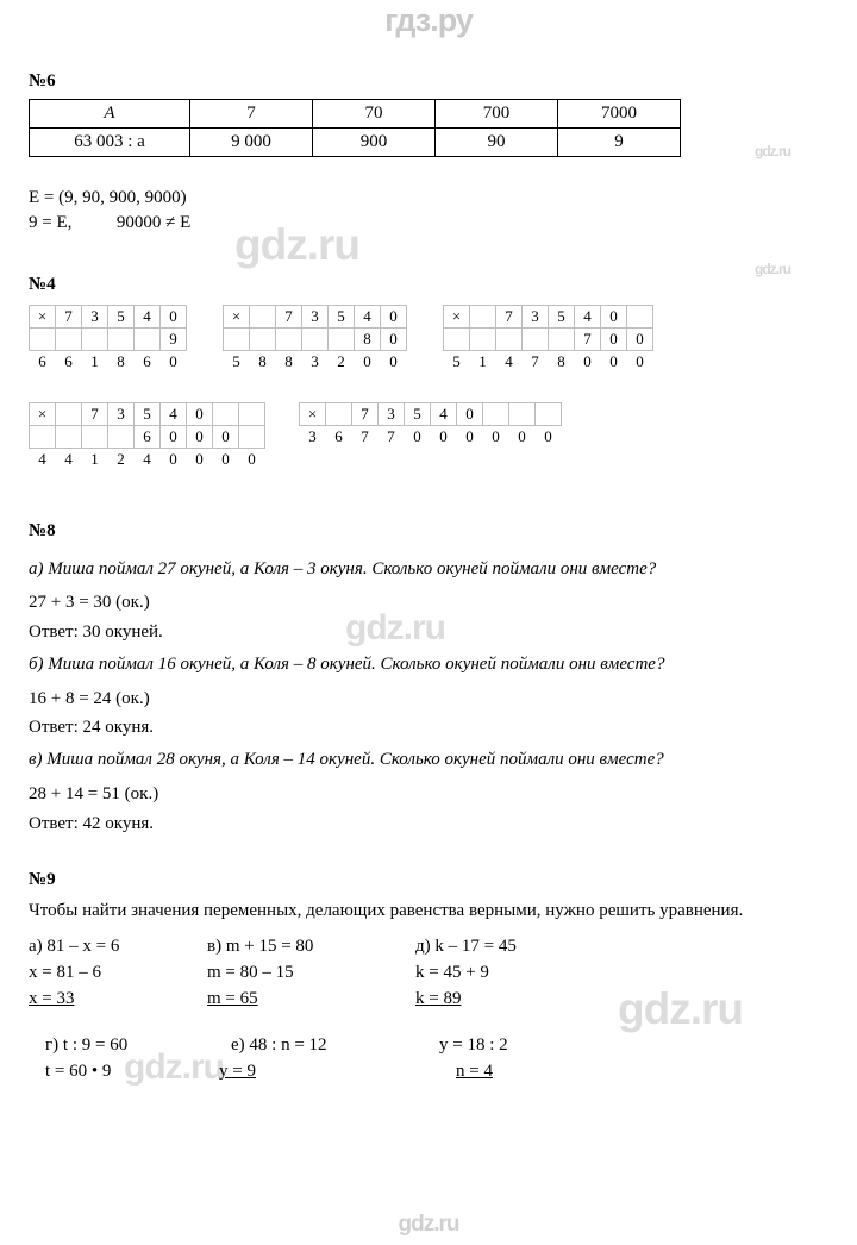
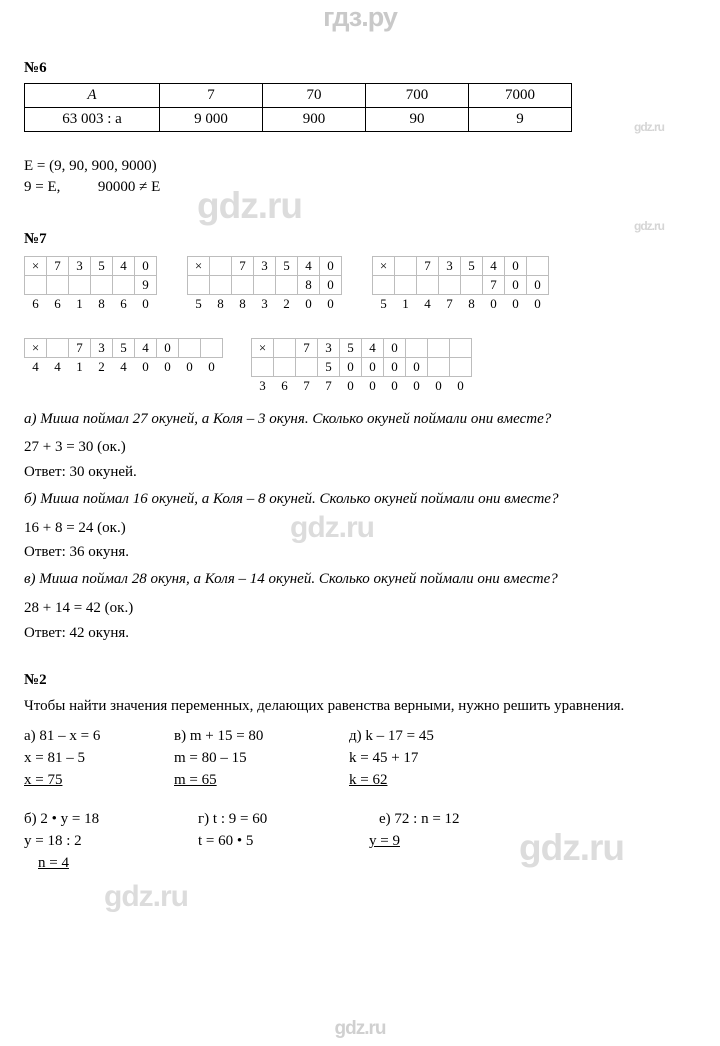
  гдз.ру
  gdz.ru
  gdz.ru
  gdz.ru
  gdz.ru
  gdz.ru
  gdz.ru
  gdz.ru
  №6
  A	7	70	700	7000
  63 003 : a	9 000	900	90	9
  E = (9, 90, 900, 9000)
  9 = E, 90000 ≠ E
- №4
+ №7
  ×	7	3	5	4	0
  					9
  6	6	1	8	6	0
  ×		7	3	5	4	0
  					8	0
  5	8	8	3	2	0	0
  ×		7	3	5	4	0
  					7	0	0
  5	1	4	7	8	0	0	0
  ×		7	3	5	4	0
- 				6	0	0	0
  4	4	1	2	4	0	0	0	0
  ×		7	3	5	4	0
+ 			5	0	0	0	0
  3	6	7	7	0	0	0	0	0	0
- №8
  а) Миша поймал 27 окуней, а Коля – 3 окуня. Сколько окуней поймали они вместе?
  27 + 3 = 30 (ок.)
  Ответ: 30 окуней.
  б) Миша поймал 16 окуней, а Коля – 8 окуней. Сколько окуней поймали они вместе?
  16 + 8 = 24 (ок.)
- Ответ: 24 окуня.
+ Ответ: 36 окуня.
  в) Миша поймал 28 окуня, а Коля – 14 окуней. Сколько окуней поймали они вместе?
- 28 + 14 = 51 (ок.)
+ 28 + 14 = 42 (ок.)
  Ответ: 42 окуня.
- №9
+ №2
  Чтобы найти значения переменных, делающих равенства верными, нужно решить уравнения.
  а) 81 – x = 6
  в) m + 15 = 80
  д) k – 17 = 45
- x = 81 – 6
+ x = 81 – 5
  m = 80 – 15
- k = 45 + 9
+ k = 45 + 17
- x = 33
+ x = 75
  m = 65
- k = 89
+ k = 62
+ б) 2 • y = 18
  г) t : 9 = 60
- е) 48 : n = 12
+ е) 72 : n = 12
  y = 18 : 2
- t = 60 • 9
+ t = 60 • 5
  y = 9
  n = 4
